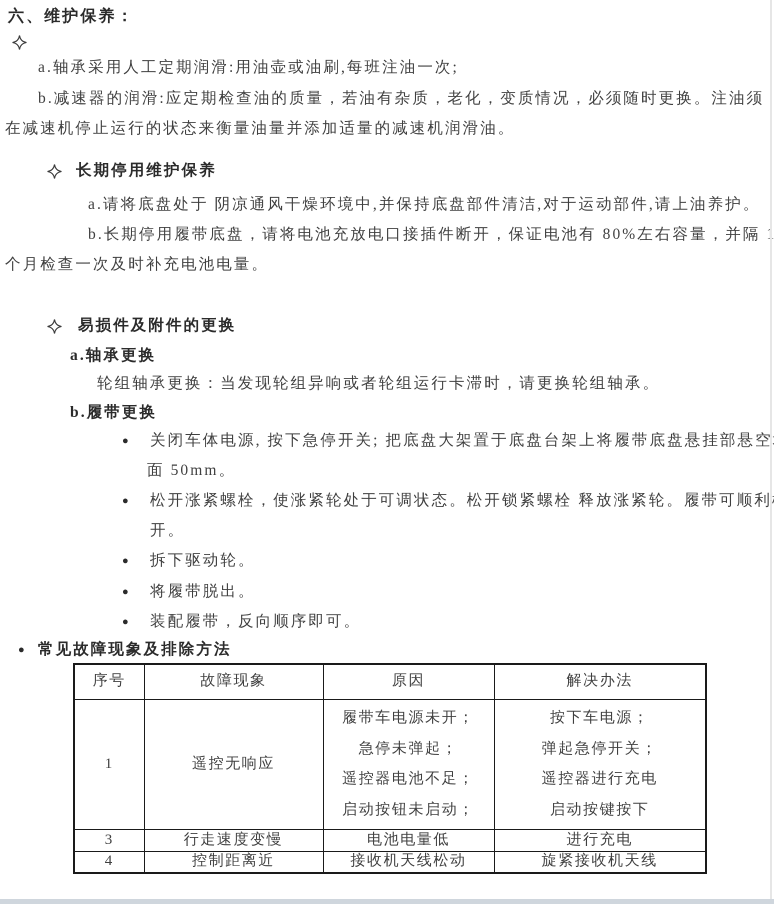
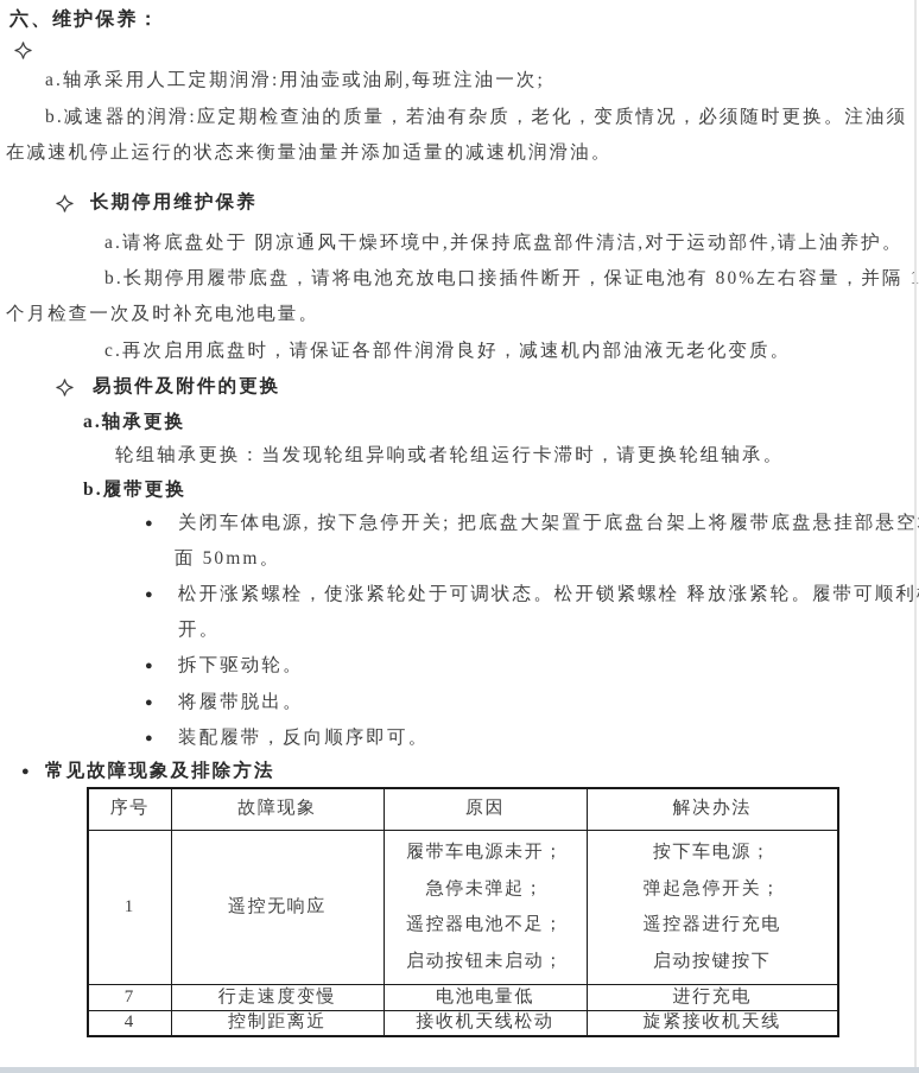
  六、维护保养：
  a.轴承采用人工定期润滑:用油壶或油刷,每班注油一次;
  b.减速器的润滑:应定期检查油的质量，若油有杂质，老化，变质情况，必须随时更换。注油须
  在减速机停止运行的状态来衡量油量并添加适量的减速机润滑油。
  长期停用维护保养
  a.请将底盘处于 阴凉通风干燥环境中,并保持底盘部件清洁,对于运动部件,请上油养护。
  b.长期停用履带底盘，请将电池充放电口接插件断开，保证电池有 80%左右容量，并隔
  个月检查一次及时补充电池电量。
+ c.再次启用底盘时，请保证各部件润滑良好，减速机内部油液无老化变质。
  易损件及附件的更换
  a.轴承更换
  轮组轴承更换：当发现轮组异响或者轮组运行卡滞时，请更换轮组轴承。
  b.履带更换
  ●
  关闭车体电源, 按下急停开关; 把底盘大架置于底盘台架上将履带底盘悬挂部悬空
  面 50mm。
  ●
  松开涨紧螺栓，使涨紧轮处于可调状态。松开锁紧螺栓 释放涨紧轮。履带可顺利
  开。
  ●
  拆下驱动轮。
  ●
  将履带脱出。
  ●
  装配履带，反向顺序即可。
  ●
  常见故障现象及排除方法
  序号	故障现象	原因	解决办法
  1	遥控无响应	履带车电源未开； 急停未弹起； 遥控器电池不足； 启动按钮未启动；	按下车电源； 弹起急停开关； 遥控器进行充电 启动按键按下
- 3	行走速度变慢	电池电量低	进行充电
+ 7	行走速度变慢	电池电量低	进行充电
  4	控制距离近	接收机天线松动	旋紧接收机天线
